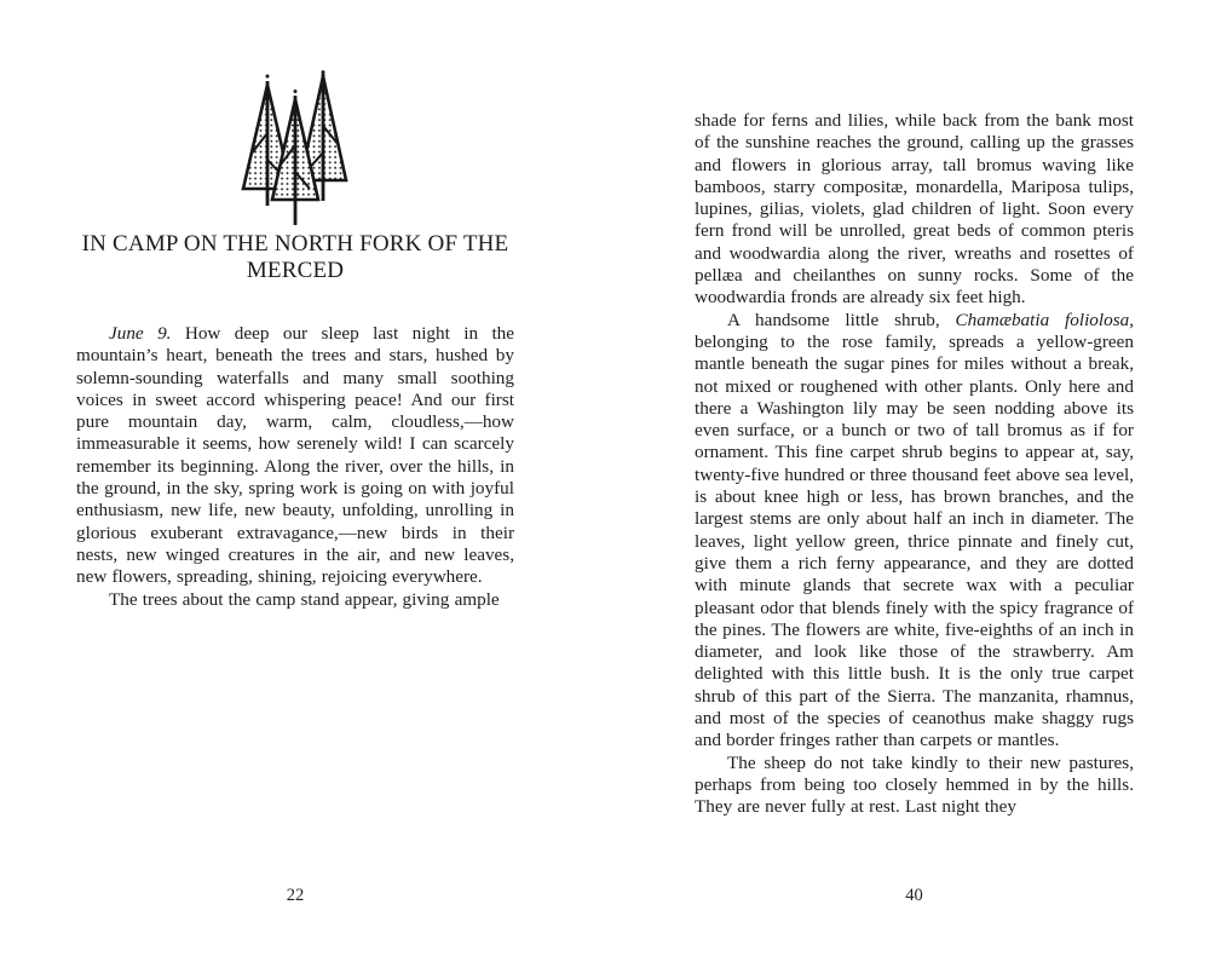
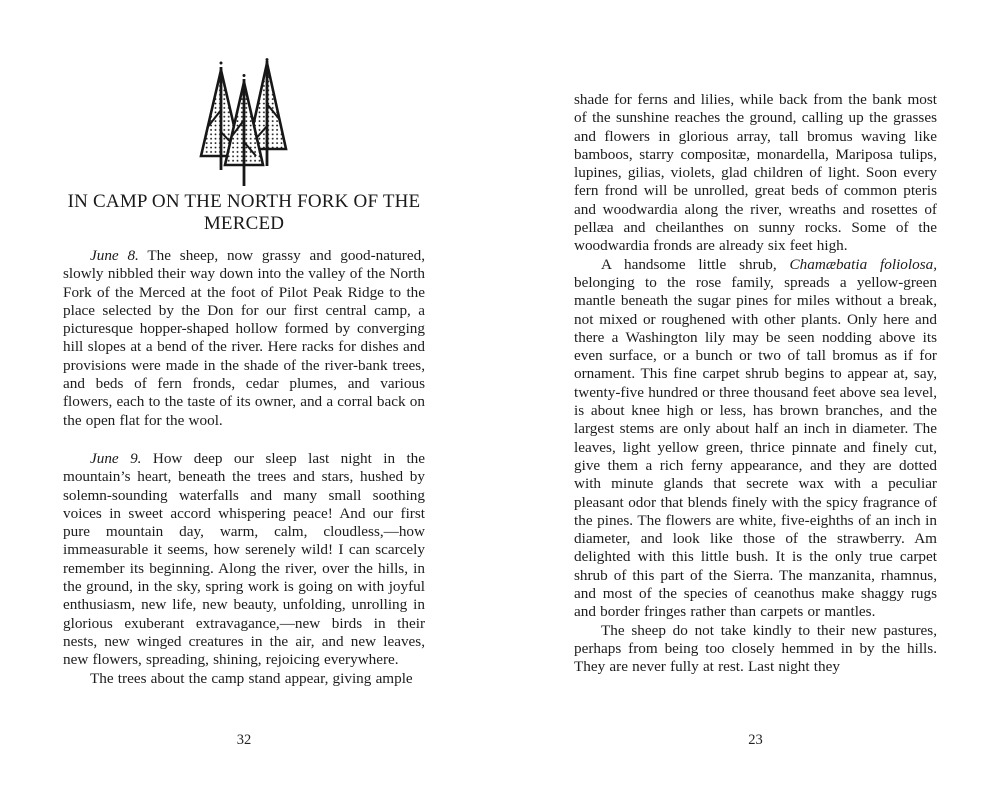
  IN CAMP ON THE NORTH FORK OF THE MERCED
+ June 8. The sheep, now grassy and good-natured, slowly nibbled their way down into the valley of the North Fork of the Merced at the foot of Pilot Peak Ridge to the place selected by the Don for our first central camp, a picturesque hopper-shaped hollow formed by converging hill slopes at a bend of the river. Here racks for dishes and provisions were made in the shade of the river-bank trees, and beds of fern fronds, cedar plumes, and various flowers, each to the taste of its owner, and a corral back on the open flat for the wool.
  June 9. How deep our sleep last night in the mountain’s heart, beneath the trees and stars, hushed by solemn-sounding waterfalls and many small soothing voices in sweet accord whispering peace! And our first pure mountain day, warm, calm, cloudless,—how immeasurable it seems, how serenely wild! I can scarcely remember its beginning. Along the river, over the hills, in the ground, in the sky, spring work is going on with joyful enthusiasm, new life, new beauty, unfolding, unrolling in glorious exuberant extravagance,—new birds in their nests, new winged creatures in the air, and new leaves, new flowers, spreading, shining, rejoicing everywhere.
  The trees about the camp stand appear, giving ample
- 22
+ 32
  shade for ferns and lilies, while back from the bank most of the sunshine reaches the ground, calling up the grasses and flowers in glorious array, tall bromus waving like bamboos, starry compositæ, monardella, Mariposa tulips, lupines, gilias, violets, glad children of light. Soon every fern frond will be unrolled, great beds of common pteris and woodwardia along the river, wreaths and rosettes of pellæa and cheilanthes on sunny rocks. Some of the woodwardia fronds are already six feet high.
  A handsome little shrub, Chamæbatia foliolosa, belonging to the rose family, spreads a yellow-green mantle beneath the sugar pines for miles without a break, not mixed or roughened with other plants. Only here and there a Washington lily may be seen nodding above its even surface, or a bunch or two of tall bromus as if for ornament. This fine carpet shrub begins to appear at, say, twenty-five hundred or three thousand feet above sea level, is about knee high or less, has brown branches, and the largest stems are only about half an inch in diameter. The leaves, light yellow green, thrice pinnate and finely cut, give them a rich ferny appearance, and they are dotted with minute glands that secrete wax with a peculiar pleasant odor that blends finely with the spicy fragrance of the pines. The flowers are white, five-eighths of an inch in diameter, and look like those of the strawberry. Am delighted with this little bush. It is the only true carpet shrub of this part of the Sierra. The manzanita, rhamnus, and most of the species of ceanothus make shaggy rugs and border fringes rather than carpets or mantles.
  The sheep do not take kindly to their new pastures, perhaps from being too closely hemmed in by the hills. They are never fully at rest. Last night they
- 40
+ 23
